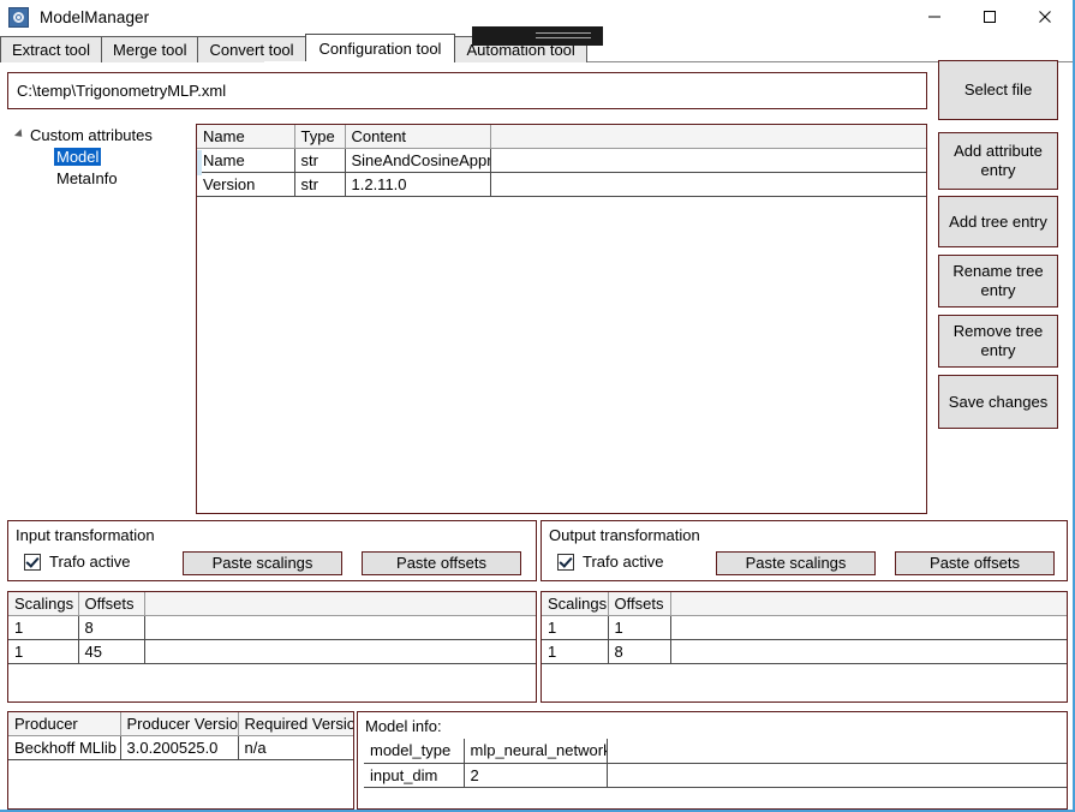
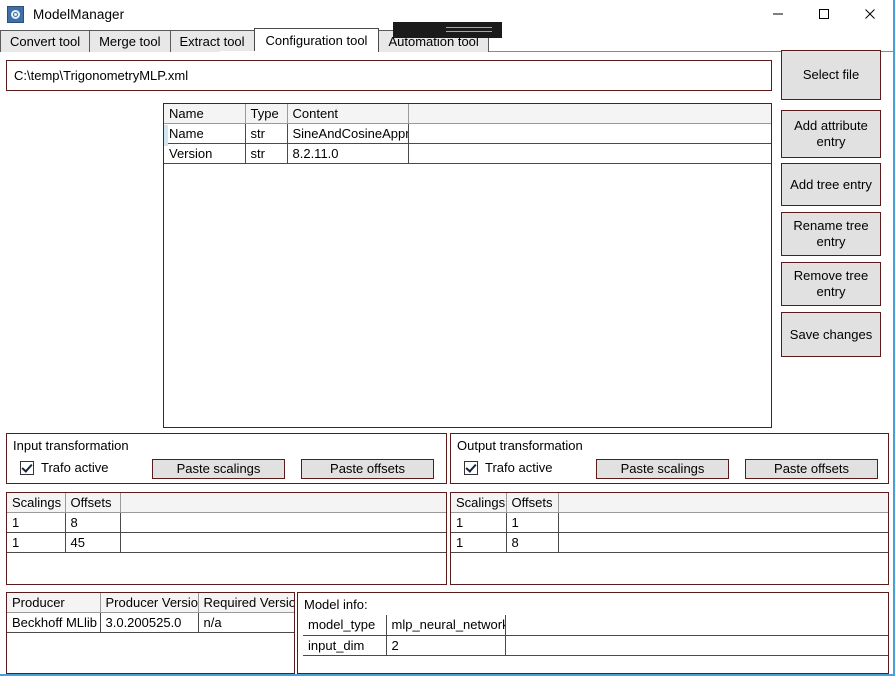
  ModelManager
- Extract tool
+ Convert tool
  Merge tool
- Convert tool
+ Extract tool
  Configuration tool
  Automation tool
  C:\temp\TrigonometryMLP.xml
  Select file
  Add attribute
  entry
  Add tree entry
  Rename tree entry
  Remove tree entry
  Save changes
- Custom attributes
- Model
- MetaInfo
  Name	Type	Content
  Name	str	SineAndCosineAppr
- Version	str	1.2.11.0
+ Version	str	8.2.11.0
  Input transformation
  Trafo active
  Paste scalings
  Paste offsets
  Scalings	Offsets
  1	8
  1	45
  Output transformation
  Trafo active
  Paste scalings
  Paste offsets
  Scalings	Offsets
  1	1
  1	8
  Producer	Producer Versio	Required Versio
  Beckhoff MLlib	3.0.200525.0	n/a
  Model info:
  model_type	mlp_neural_networ
  input_dim	2
